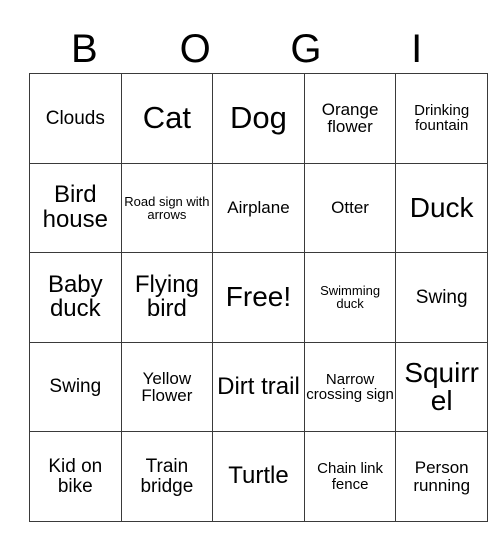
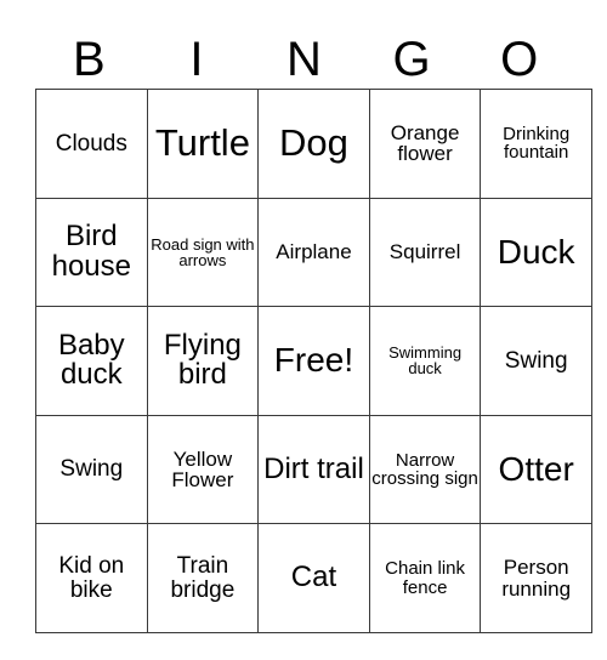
  B
- O
+ I
+ N
  G
- I
+ O
- Clouds	Cat	Dog	Orange flower	Drinking fountain
+ Clouds	Turtle	Dog	Orange flower	Drinking fountain
- Bird house	Road sign with arrows	Airplane	Otter	Duck
+ Bird house	Road sign with arrows	Airplane	Squirrel	Duck
  Baby duck	Flying bird	Free!	Swimming duck	Swing
- Swing	Yellow Flower	Dirt trail	Narrow crossing sign	Squirrel
+ Swing	Yellow Flower	Dirt trail	Narrow crossing sign	Otter
- Kid on bike	Train bridge	Turtle	Chain link fence	Person running
+ Kid on bike	Train bridge	Cat	Chain link fence	Person running
